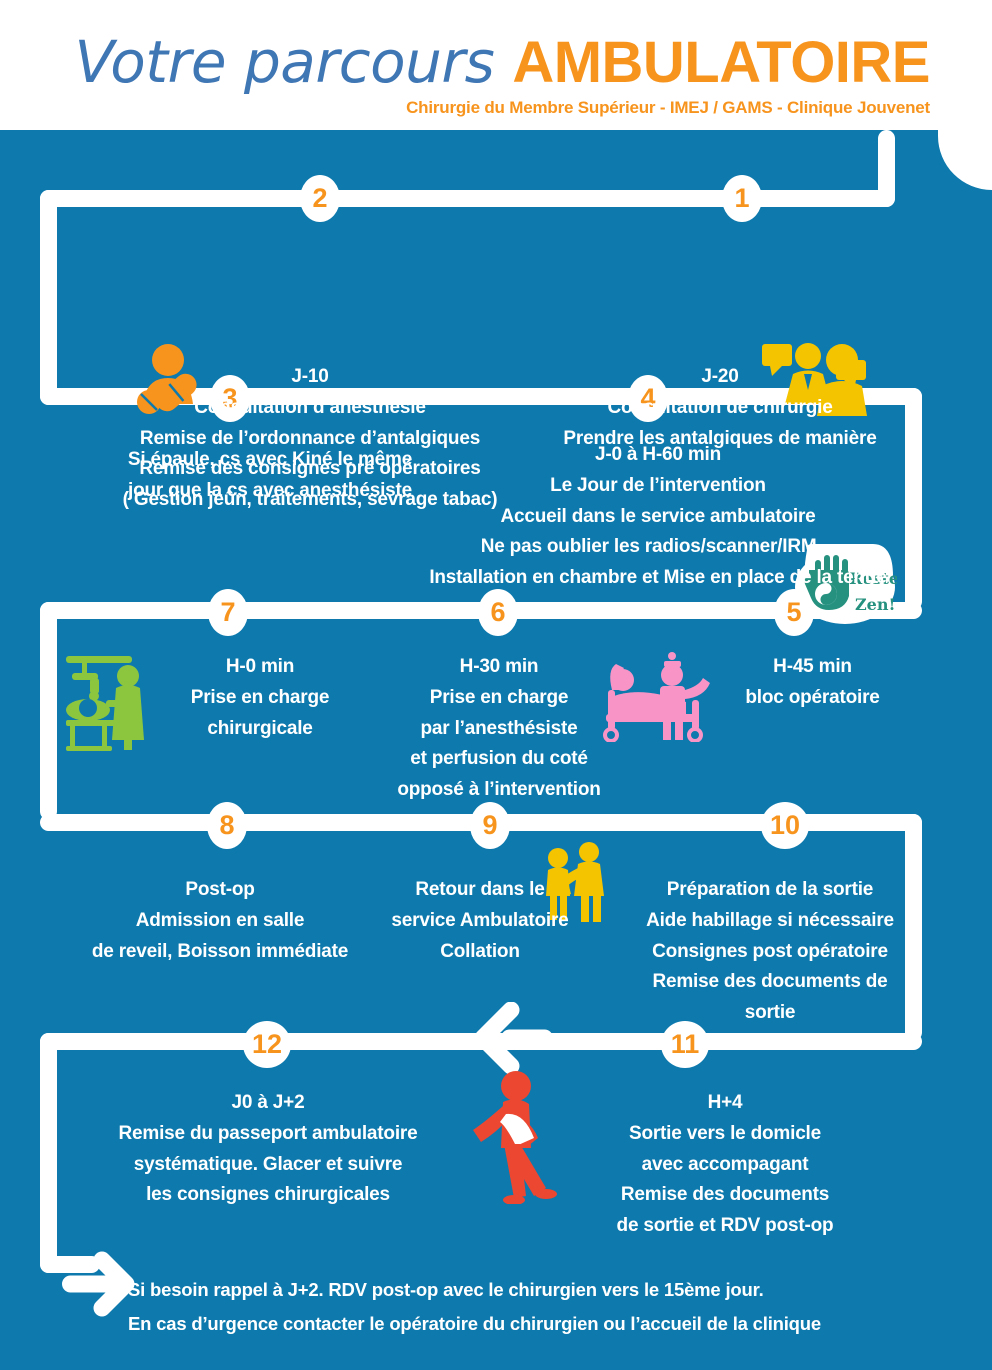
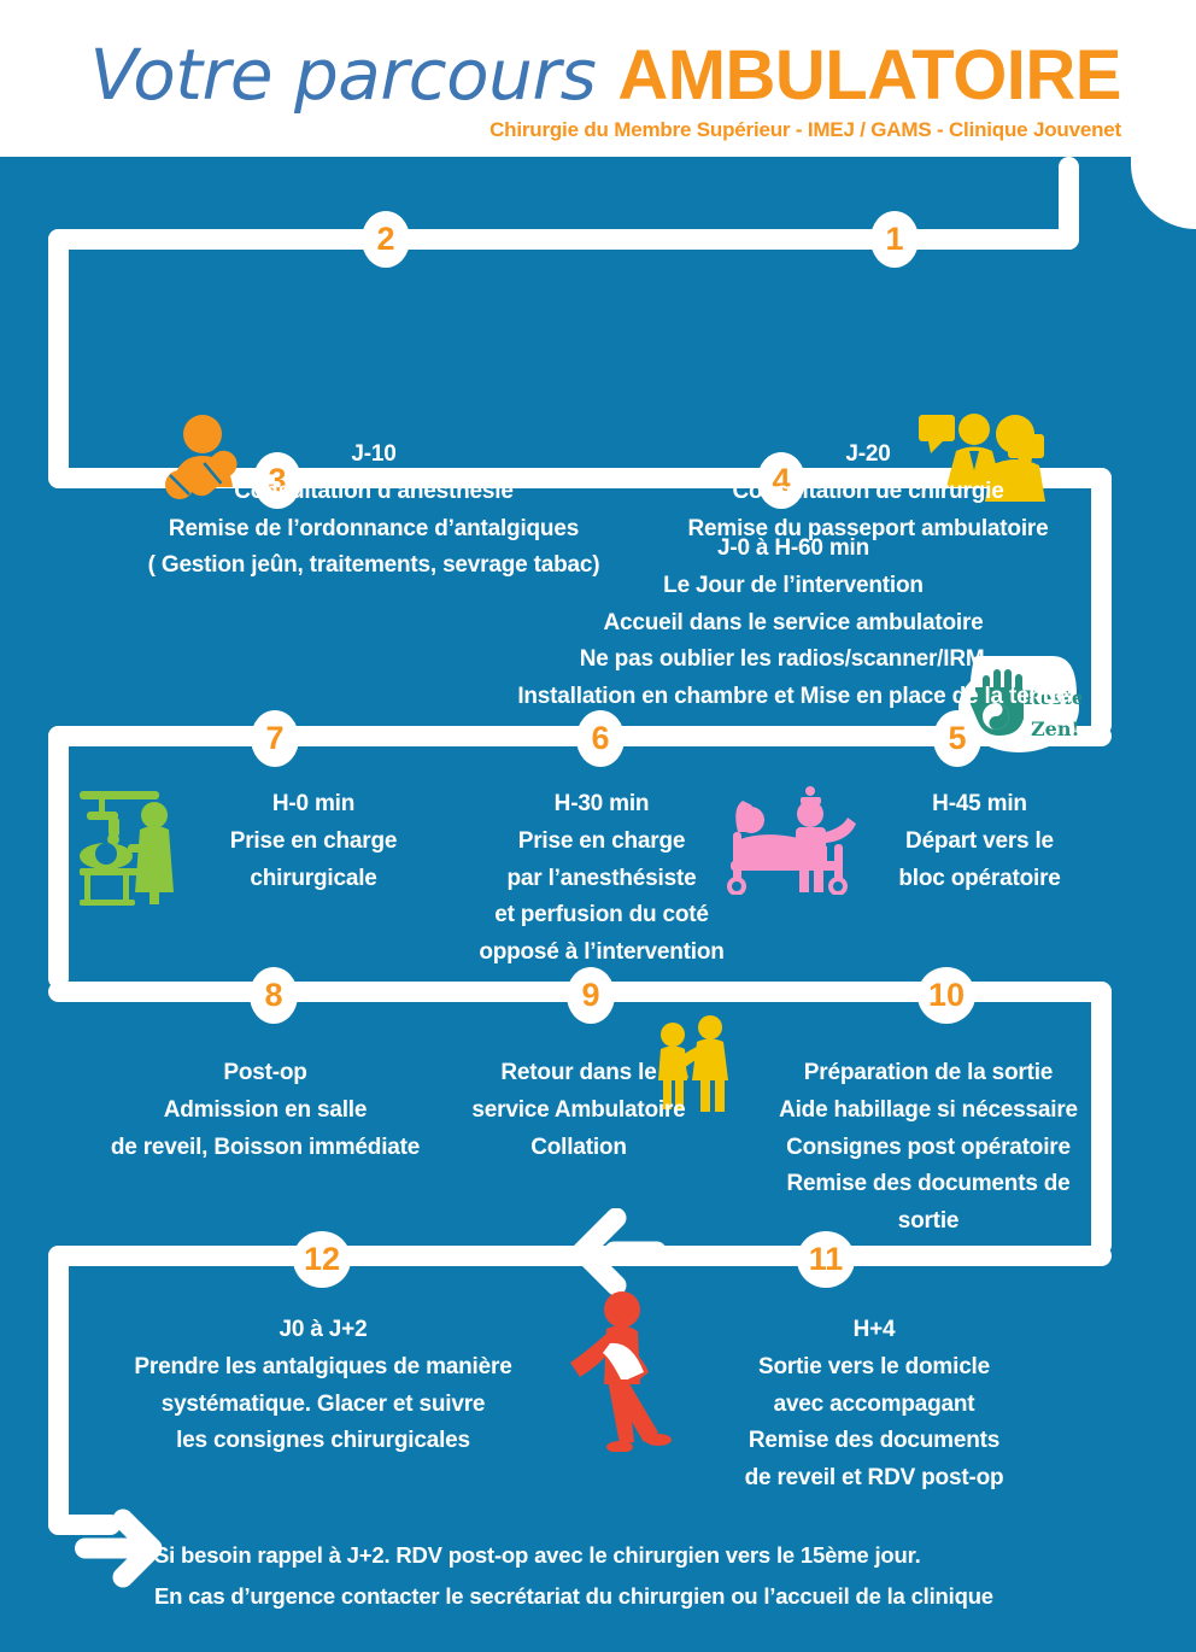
  Votre parcours AMBULATOIRE
  Chirurgie du Membre Supérieur - IMEJ / GAMS - Clinique Jouvenet
  1
  2
  3
  4
  5
  6
  7
  8
  9
  10
  11
  12
  J-20
  Consultation de chirurgie
- Prendre les antalgiques de manière
+ Remise du passeport ambulatoire
  J-10
  Consultation d’anesthésie
  Remise de l’ordonnance d’antalgiques
- Remise des consignes pré opératoires
  ( Gestion jeûn, traitements, sevrage tabac)
- Si épaule, cs avec Kiné le même
- jour que la cs avec anesthésiste
  Reste
  Zen!
  J-0 à H-60 min
  Le Jour de l’intervention
  Accueil dans le service ambulatoire
  Ne pas oublier les radios/scanner/IRM…
  Installation en chambre et Mise en place de la tenue
  H-45 min
+ Départ vers le
  bloc opératoire
  H-30 min
  Prise en charge
  par l’anesthésiste
  et perfusion du coté
  opposé à l’intervention
  H-0 min
  Prise en charge
  chirurgicale
  Post-op
  Admission en salle
  de reveil, Boisson immédiate
  Retour dans le
  service Ambulatoire
  Collation
  Préparation de la sortie
  Aide habillage si nécessaire
  Consignes post opératoire
  Remise des documents de
  sortie
  H+4
  Sortie vers le domicle
  avec accompagant
  Remise des documents
- de sortie et RDV post-op
+ de reveil et RDV post-op
  J0 à J+2
- Remise du passeport ambulatoire
+ Prendre les antalgiques de manière
  systématique. Glacer et suivre
  les consignes chirurgicales
  Si besoin rappel à J+2. RDV post-op avec le chirurgien vers le 15ème jour.
- En cas d’urgence contacter le opératoire du chirurgien ou l’accueil de la clinique
+ En cas d’urgence contacter le secrétariat du chirurgien ou l’accueil de la clinique
